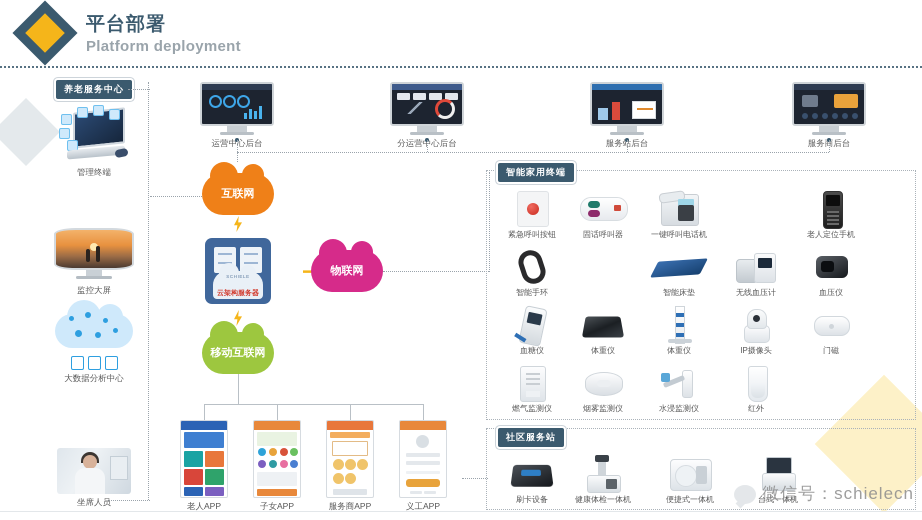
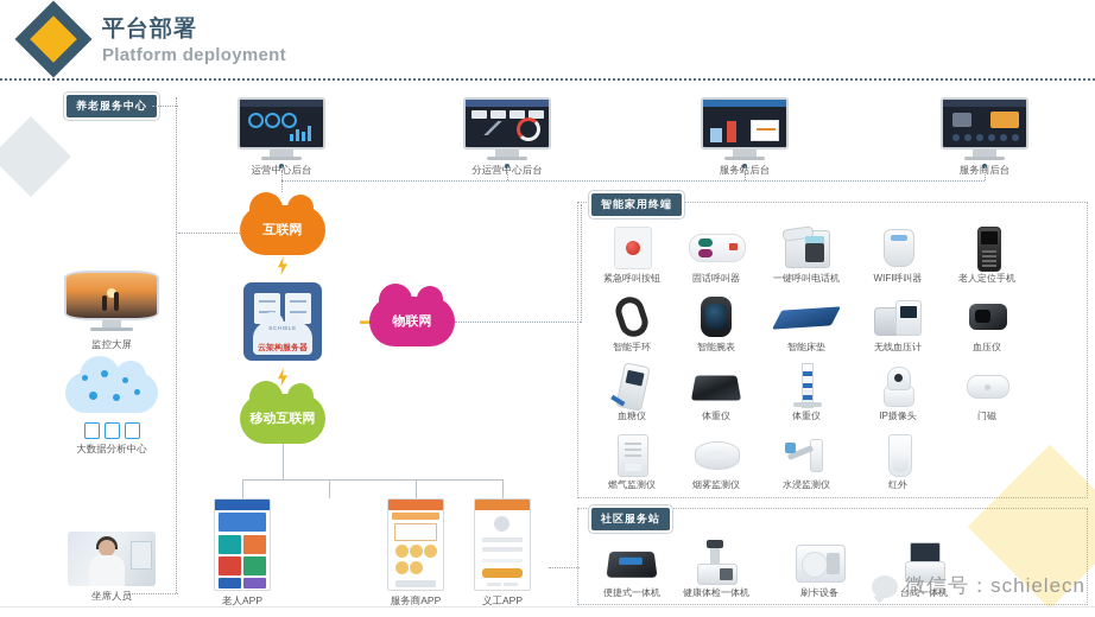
  平台部署
  Platform deployment
  养老服务中心
- 管理终端
  监控大屏
  大数据分析中心
  坐席人员
  运营中心后台
  分运营中心后台
  服务站后台
  服务商后台
  互联网
  物联网
  移动互联网
  智能家用终端
  紧急呼叫按钮
  固话呼叫器
  一键呼叫电话机
+ WIFI呼叫器
  老人定位手机
  智能手环
+ 智能腕表
  智能床垫
  无线血压计
  血压仪
  血糖仪
  体重仪
  体重仪
  IP摄像头
  门磁
  燃气监测仪
  烟雾监测仪
  水浸监测仪
  红外
  社区服务站
- 刷卡设备
+ 便捷式一体机
  健康体检一体机
- 便捷式一体机
+ 刷卡设备
  台式一体机
  老人APP
- 子女APP
  服务商APP
  义工APP
  微信号：schielecn
